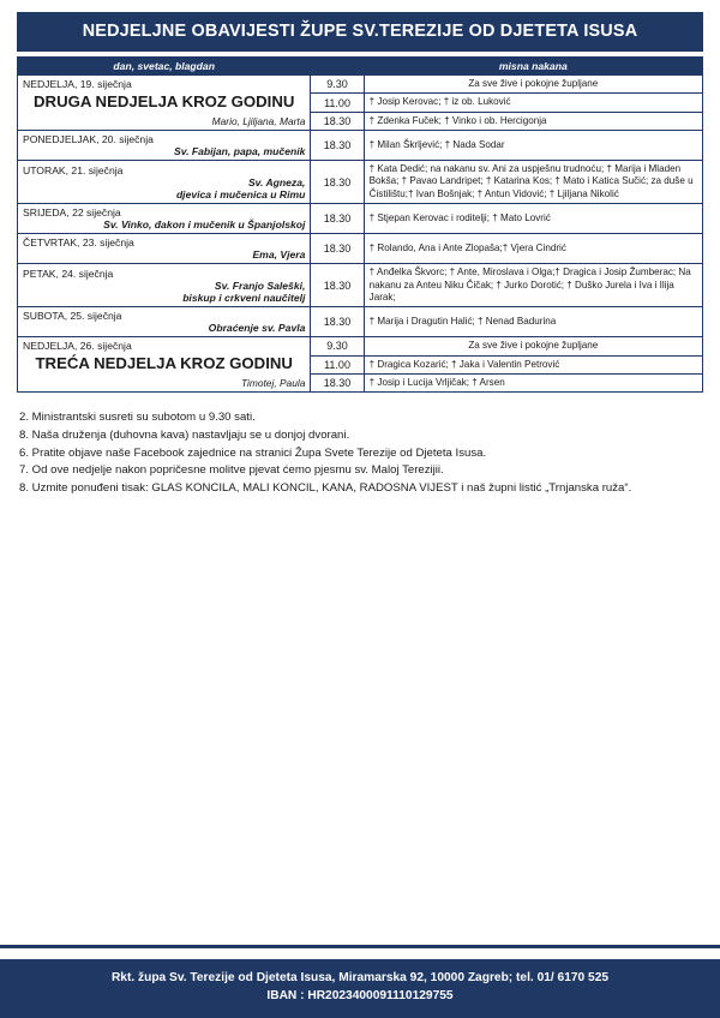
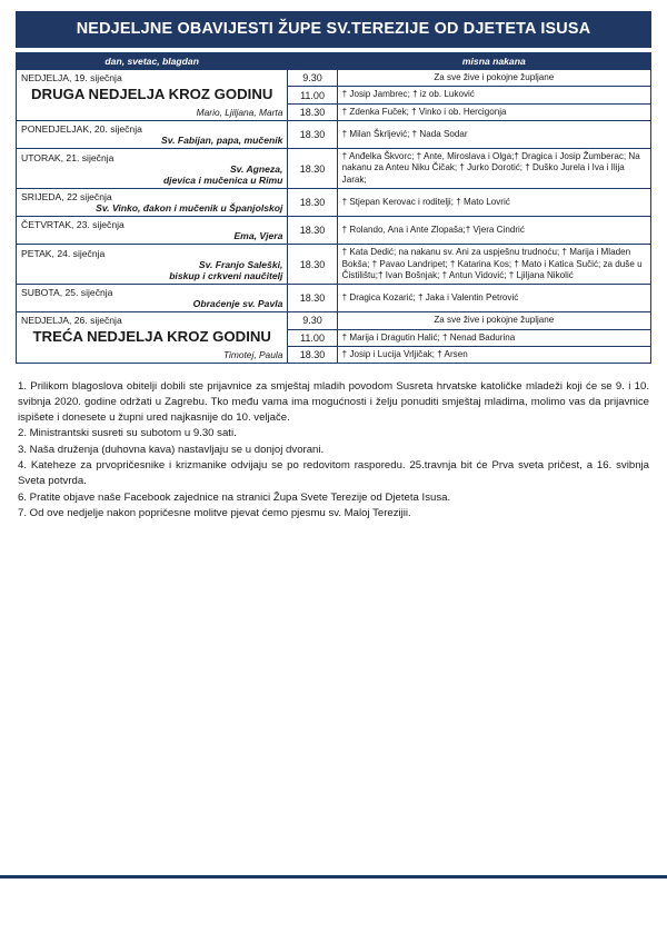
  NEDJELJNE OBAVIJESTI ŽUPE SV.TEREZIJE OD DJETETA ISUSA
  dan, svetac, blagdan		misna nakana
  NEDJELJA, 19. siječnjaDRUGA NEDJELJA KROZ GODINUMario, Ljiljana, Marta	9.30	Za sve žive i pokojne župljane
- 11.00	† Josip Kerovac; † iz ob. Luković
+ 11.00	† Josip Jambrec; † iz ob. Luković
  18.30	† Zdenka Fuček; † Vinko i ob. Hercigonja
  PONEDJELJAK, 20. siječnjaSv. Fabijan, papa, mučenik	18.30	† Milan Škrljević; † Nada Sodar
- UTORAK, 21. siječnjaSv. Agneza,djevica i mučenica u Rimu	18.30	† Kata Dedić; na nakanu sv. Ani za uspješnu trudnoću; † Marija i Mladen Bokša; † Pavao Landripet; † Katarina Kos; † Mato i Katica Sučić; za duše u Čistilištu;† Ivan Bošnjak; † Antun Vidović; † Ljiljana Nikolić
+ UTORAK, 21. siječnjaSv. Agneza,djevica i mučenica u Rimu	18.30	† Anđelka Škvorc; † Ante, Miroslava i Olga;† Dragica i Josip Žumberac; Na nakanu za Anteu Niku Čičak; † Jurko Dorotić; † Duško Jurela i Iva i Ilija Jarak;
  SRIJEDA, 22 siječnjaSv. Vinko, đakon i mučenik u Španjolskoj	18.30	† Stjepan Kerovac i roditelji; † Mato Lovrić
  ČETVRTAK, 23. siječnjaEma, Vjera	18.30	† Rolando, Ana i Ante Zlopaša;† Vjera Cindrić
- PETAK, 24. siječnjaSv. Franjo Saleški,biskup i crkveni naučitelj	18.30	† Anđelka Škvorc; † Ante, Miroslava i Olga;† Dragica i Josip Žumberac; Na nakanu za Anteu Niku Čičak; † Jurko Dorotić; † Duško Jurela i Iva i Ilija Jarak;
+ PETAK, 24. siječnjaSv. Franjo Saleški,biskup i crkveni naučitelj	18.30	† Kata Dedić; na nakanu sv. Ani za uspješnu trudnoću; † Marija i Mladen Bokša; † Pavao Landripet; † Katarina Kos; † Mato i Katica Sučić; za duše u Čistilištu;† Ivan Bošnjak; † Antun Vidović; † Ljiljana Nikolić
- SUBOTA, 25. siječnjaObraćenje sv. Pavla	18.30	† Marija i Dragutin Halić; † Nenad Badurina
+ SUBOTA, 25. siječnjaObraćenje sv. Pavla	18.30	† Dragica Kozarić; † Jaka i Valentin Petrović
  NEDJELJA, 26. siječnjaTREĆA NEDJELJA KROZ GODINUTimotej, Paula	9.30	Za sve žive i pokojne župljane
- 11.00	† Dragica Kozarić; † Jaka i Valentin Petrović
+ 11.00	† Marija i Dragutin Halić; † Nenad Badurina
  18.30	† Josip i Lucija Vrljičak; † Arsen
+ 1. Prilikom blagoslova obitelji dobili ste prijavnice za smještaj mladih povodom Susreta hrvatske katoličke mladeži koji će se 9. i 10. svibnja 2020. godine održati u Zagrebu. Tko među vama ima mogućnosti i želju ponuditi smještaj mladima, molimo vas da prijavnice ispišete i donesete u župni ured najkasnije do 10. veljače.
  2. Ministrantski susreti su subotom u 9.30 sati.
- 8. Naša druženja (duhovna kava) nastavljaju se u donjoj dvorani.
+ 3. Naša druženja (duhovna kava) nastavljaju se u donjoj dvorani.
+ 4. Kateheze za prvopričesnike i krizmanike odvijaju se po redovitom rasporedu. 25.travnja bit će Prva sveta pričest, a 16. svibnja Sveta potvrda.
  6. Pratite objave naše Facebook zajednice na stranici Župa Svete Terezije od Djeteta Isusa.
  7. Od ove nedjelje nakon popričesne molitve pjevat ćemo pjesmu sv. Maloj Terezijii.
- 8. Uzmite ponuđeni tisak: GLAS KONCILA, MALI KONCIL, KANA, RADOSNA VIJEST i naš župni listić „Trnjanska ruža“.
- Rkt. župa Sv. Terezije od Djeteta Isusa, Miramarska 92, 10000 Zagreb; tel. 01/ 6170 525
- IBAN : HR2023400091110129755
